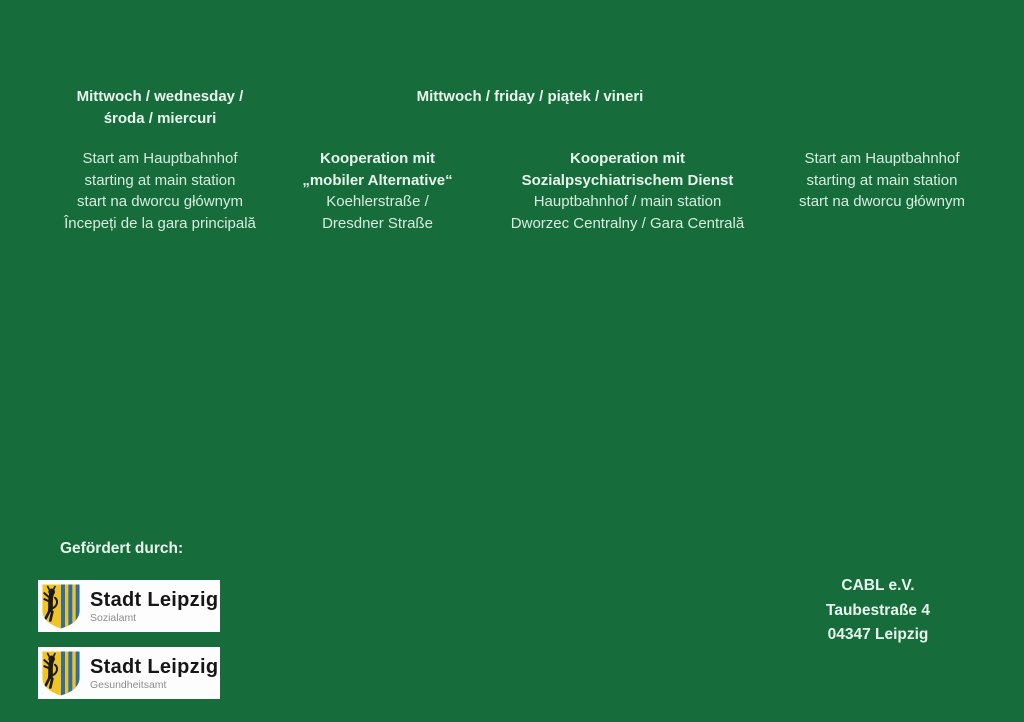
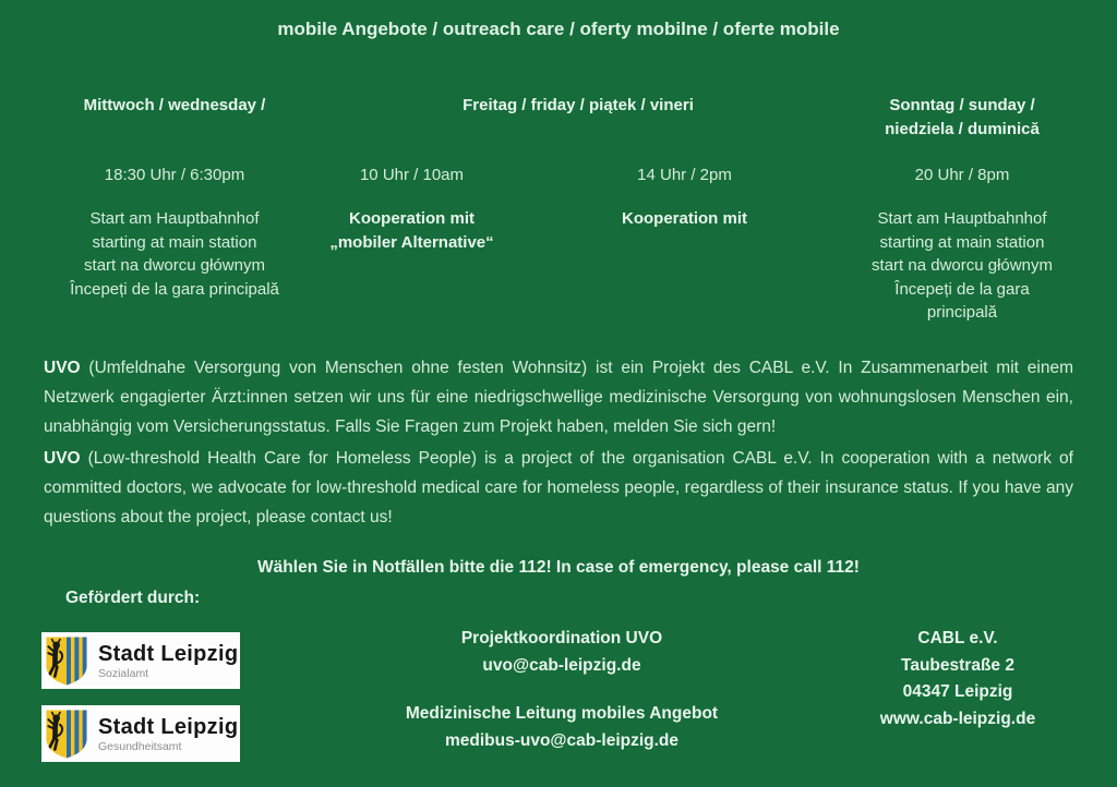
+ mobile Angebote / outreach care / oferty mobilne / oferte mobile
  Mittwoch / wednesday /
- środa / miercuri
- Mittwoch / friday / piątek / vineri
+ Freitag / friday / piątek / vineri
+ Sonntag / sunday /
+ niedziela / duminică
+ 18:30 Uhr / 6:30pm
+ 10 Uhr / 10am
+ 14 Uhr / 2pm
+ 20 Uhr / 8pm
  Start am Hauptbahnhof
  starting at main station
  start na dworcu głównym
  Începeți de la gara principală
  Kooperation mit
  „mobiler Alternative“
- Koehlerstraße /
- Dresdner Straße
  Kooperation mit
- Sozialpsychiatrischem Dienst
- Hauptbahnhof / main station
- Dworzec Centralny / Gara Centrală
  Start am Hauptbahnhof
  starting at main station
  start na dworcu głównym
+ Începeți de la gara
+ principală
+ UVO (Umfeldnahe Versorgung von Menschen ohne festen Wohnsitz) ist ein Projekt des CABL e.V. In Zusammenarbeit mit einem Netzwerk engagierter Ärzt:innen setzen wir uns für eine niedrigschwellige medizinische Versorgung von wohnungslosen Menschen ein, unabhängig vom Versicherungsstatus. Falls Sie Fragen zum Projekt haben, melden Sie sich gern!
+ UVO (Low-threshold Health Care for Homeless People) is a project of the organisation CABL e.V. In cooperation with a network of committed doctors, we advocate for low-threshold medical care for homeless people, regardless of their insurance status. If you have any questions about the project, please contact us!
+ Wählen Sie in Notfällen bitte die 112! In case of emergency, please call 112!
  Gefördert durch:
  Stadt Leipzig
  Sozialamt
  Stadt Leipzig
  Gesundheitsamt
+ Projektkoordination UVO
+ uvo@cab-leipzig.de
+ Medizinische Leitung mobiles Angebot
+ medibus-uvo@cab-leipzig.de
  CABL e.V.
- Taubestraße 4
+ Taubestraße 2
  04347 Leipzig
+ www.cab-leipzig.de
